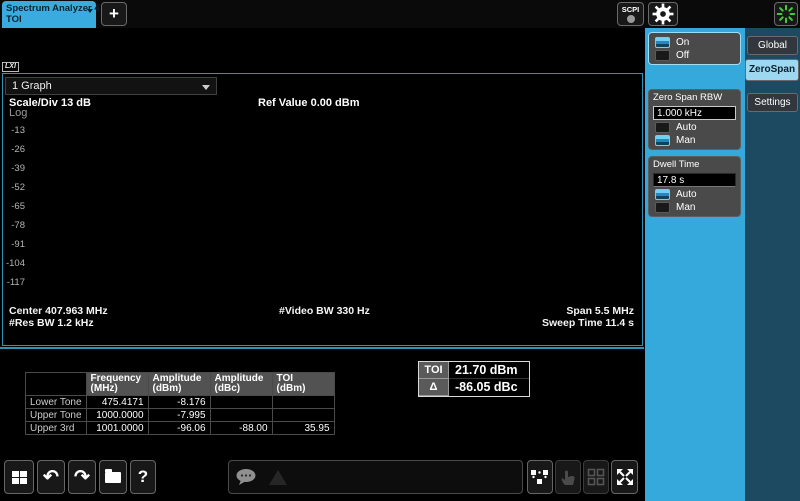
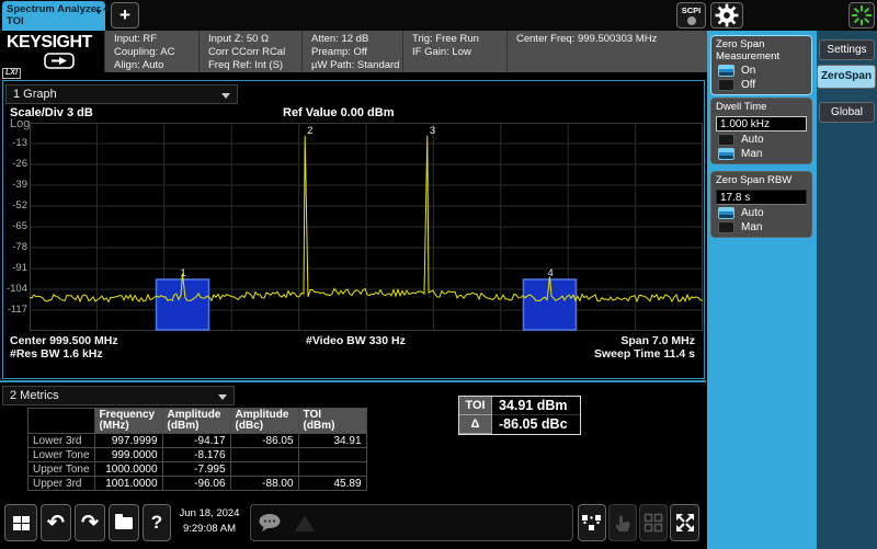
  Spectrum Analyzer 4
  TOI
  +
  SCPI
+ KEYSIGHT
+ Input: RF
+ Coupling: AC
+ Align: Auto
+ Input Z: 50 Ω
+ Corr CCorr RCal
+ Freq Ref: Int (S)
+ Atten: 12 dB
+ Preamp: Off
+ µW Path: Standard
+ Trig: Free Run
+ IF Gain: Low
+ Center Freq: 999.500303 MHz
  1 Graph
- Scale/Div 13 dB
+ Scale/Div 3 dB
  Ref Value 0.00 dBm
  Log
  -13
  -26
  -39
  -52
  -65
  -78
  -91
  -104
  -117
+ 1
+ 2
+ 3
+ 4
- Center 407.963 MHz
+ Center 999.500 MHz
- #Res BW 1.2 kHz
+ #Res BW 1.6 kHz
  #Video BW 330 Hz
- Span 5.5 MHz
+ Span 7.0 MHz
  Sweep Time 11.4 s
+ 2 Metrics
  	Frequency(MHz)	Amplitude(dBm)	Amplitude(dBc)	TOI(dBm)
+ Lower 3rd	997.9999	-94.17	-86.05	34.91
- Lower Tone	475.4171	-8.176
+ Lower Tone	999.0000	-8.176
  Upper Tone	1000.0000	-7.995
- Upper 3rd	1001.0000	-96.06	-88.00	35.95
+ Upper 3rd	1001.0000	-96.06	-88.00	45.89
  TOI
- 21.70 dBm
+ 34.91 dBm
  Δ
  -86.05 dBc
+ Zero Span Measurement
  On
  Off
- Zero Span RBW
+ Dwell Time
  1.000 kHz
  Auto
  Man
- Dwell Time
+ Zero Span RBW
  17.8 s
  Auto
  Man
- Global
+ Settings
  ZeroSpan
- Settings
+ Global
  ↶
  ↷
  ?
+ Jun 18, 2024
+ 9:29:08 AM
